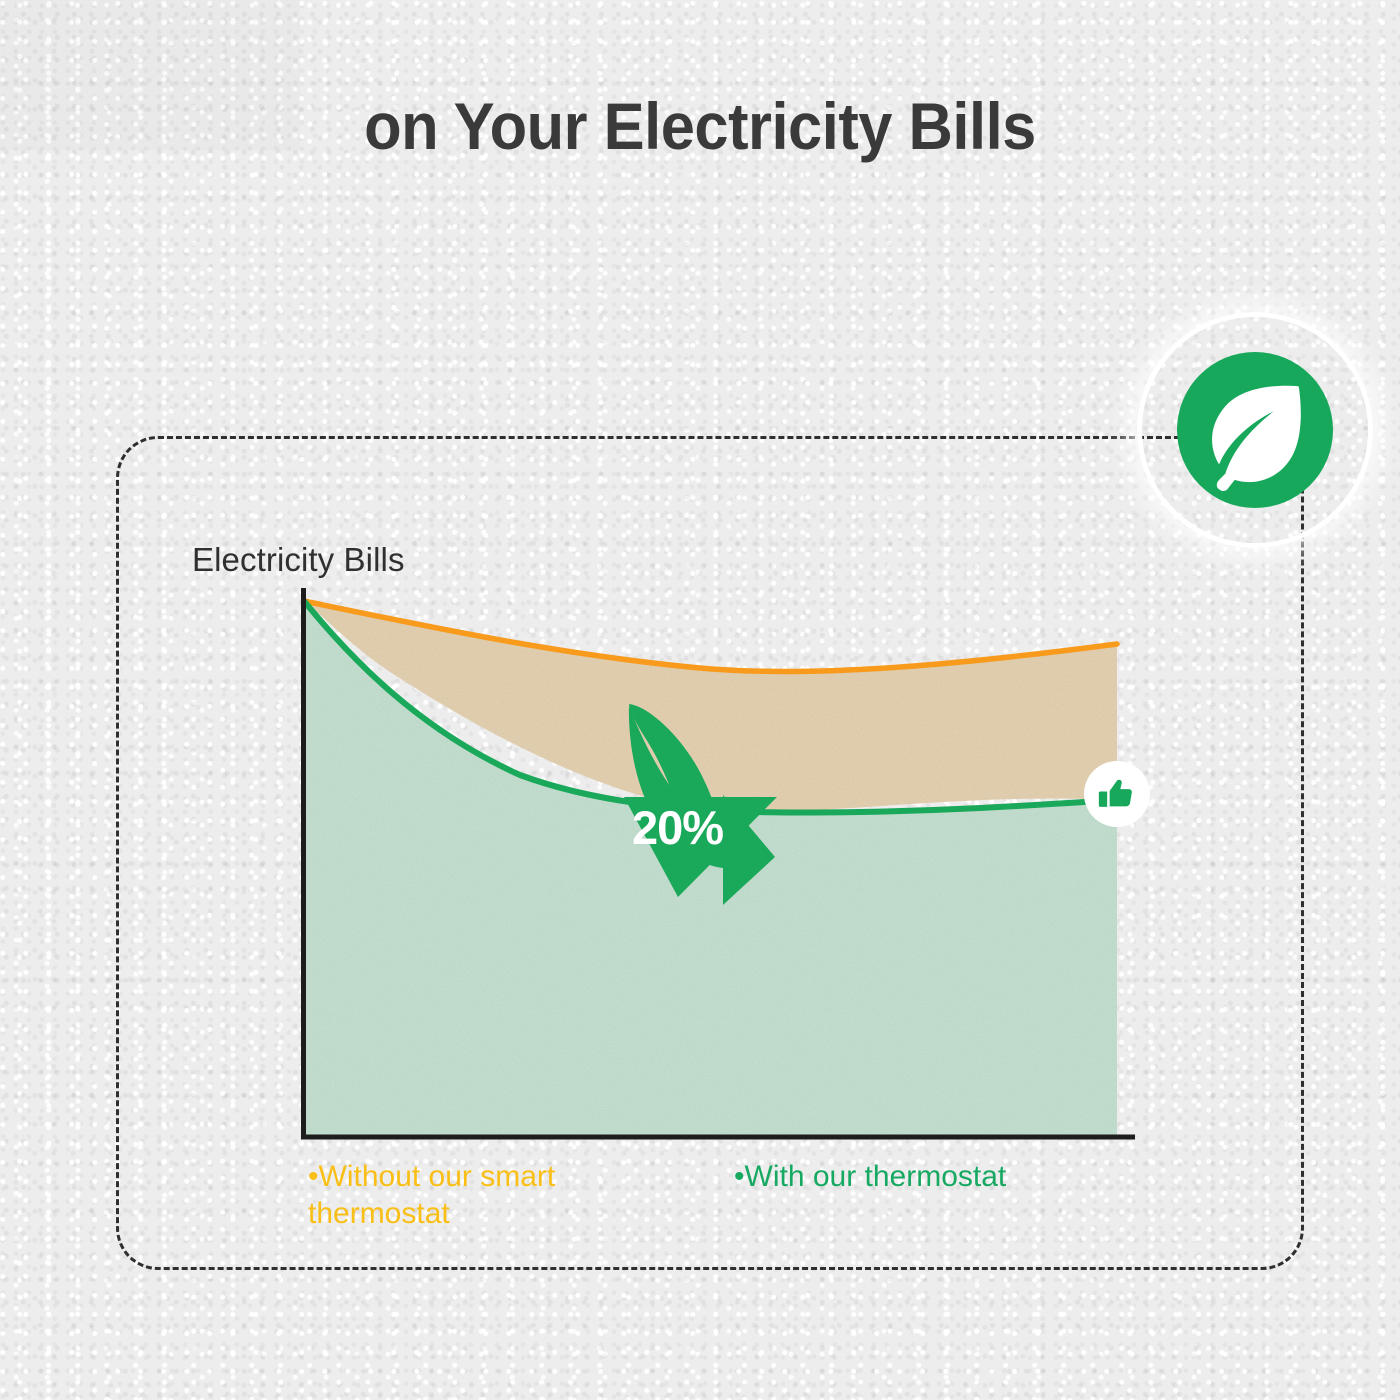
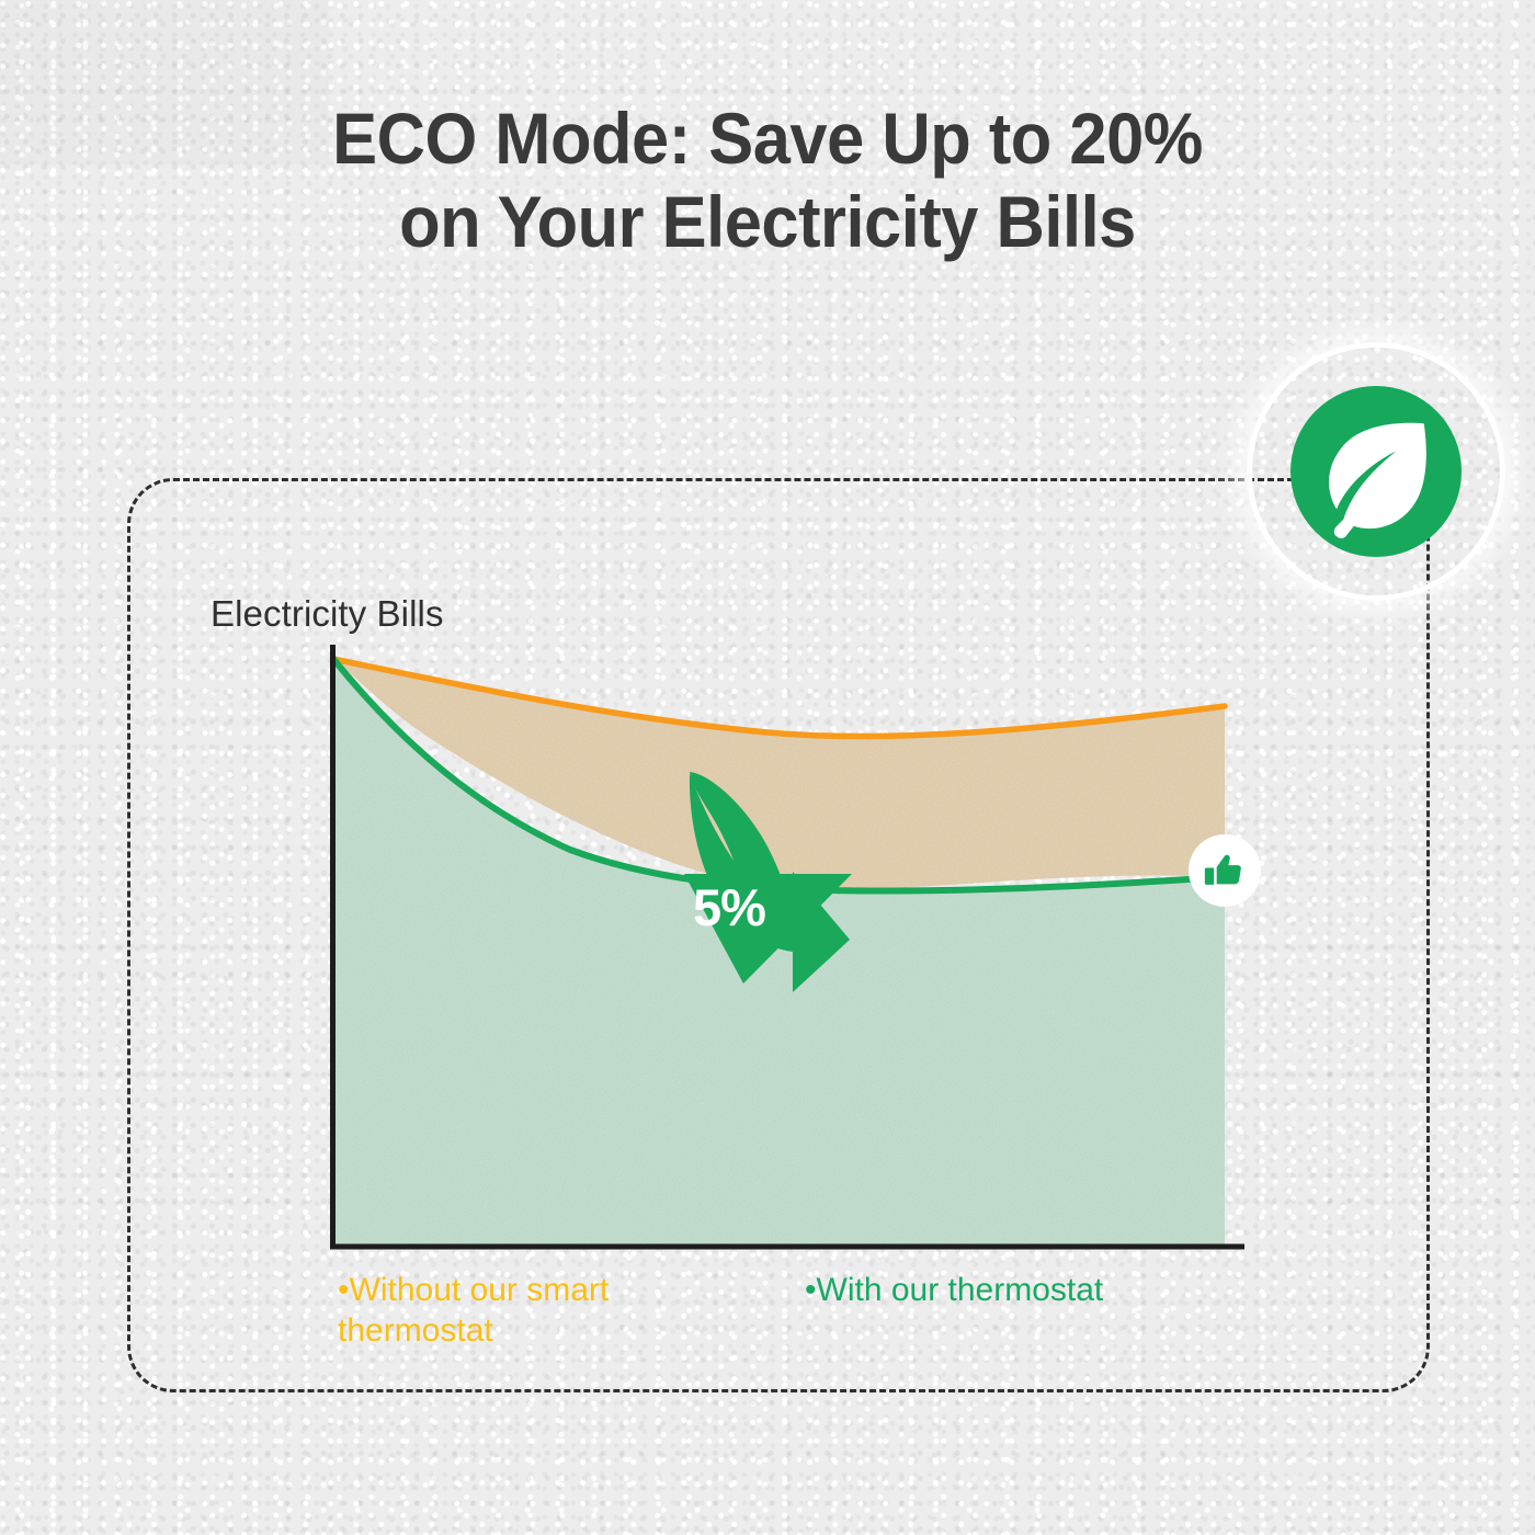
+ ECO Mode: Save Up to 20%
  on Your Electricity Bills
- 20%
+ 5%
  Electricity Bills
  •Without our smart
  thermostat
  •With our thermostat
